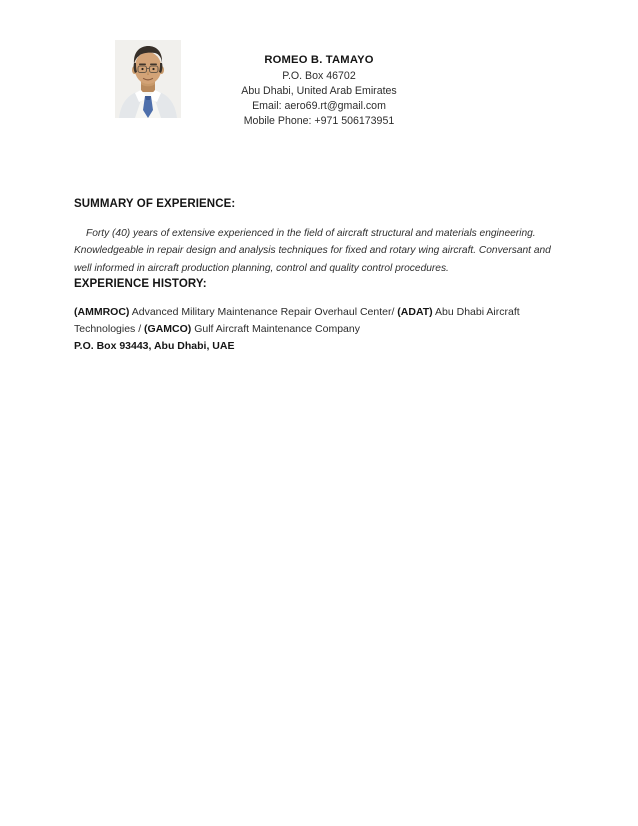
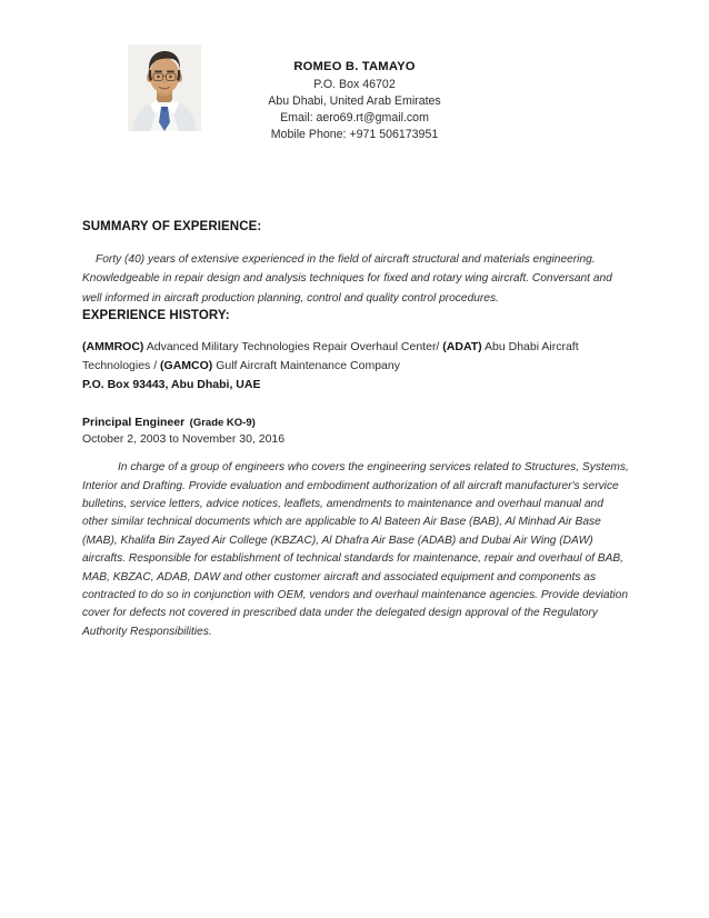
  ROMEO B. TAMAYO
  P.O. Box 46702
  Abu Dhabi, United Arab Emirates
  Email: aero69.rt@gmail.com
  Mobile Phone: +971 506173951
  SUMMARY OF EXPERIENCE:
  Forty (40) years of extensive experienced in the field of aircraft structural and materials engineering. Knowledgeable in repair design and analysis techniques for fixed and rotary wing aircraft. Conversant and well informed in aircraft production planning, control and quality control procedures.
  EXPERIENCE HISTORY:
- (AMMROC) Advanced Military Maintenance Repair Overhaul Center/ (ADAT) Abu Dhabi Aircraft Technologies / (GAMCO) Gulf Aircraft Maintenance Company
+ (AMMROC) Advanced Military Technologies Repair Overhaul Center/ (ADAT) Abu Dhabi Aircraft Technologies / (GAMCO) Gulf Aircraft Maintenance Company
  P.O. Box 93443, Abu Dhabi, UAE
+ Principal Engineer (Grade KO-9)
+ October 2, 2003 to November 30, 2016
+ In charge of a group of engineers who covers the engineering services related to Structures, Systems, Interior and Drafting. Provide evaluation and embodiment authorization of all aircraft manufacturer's service bulletins, service letters, advice notices, leaflets, amendments to maintenance and overhaul manual and other similar technical documents which are applicable to Al Bateen Air Base (BAB), Al Minhad Air Base (MAB), Khalifa Bin Zayed Air College (KBZAC), Al Dhafra Air Base (ADAB) and Dubai Air Wing (DAW) aircrafts. Responsible for establishment of technical standards for maintenance, repair and overhaul of BAB, MAB, KBZAC, ADAB, DAW and other customer aircraft and associated equipment and components as contracted to do so in conjunction with OEM, vendors and overhaul maintenance agencies. Provide deviation cover for defects not covered in prescribed data under the delegated design approval of the Regulatory Authority Responsibilities.
